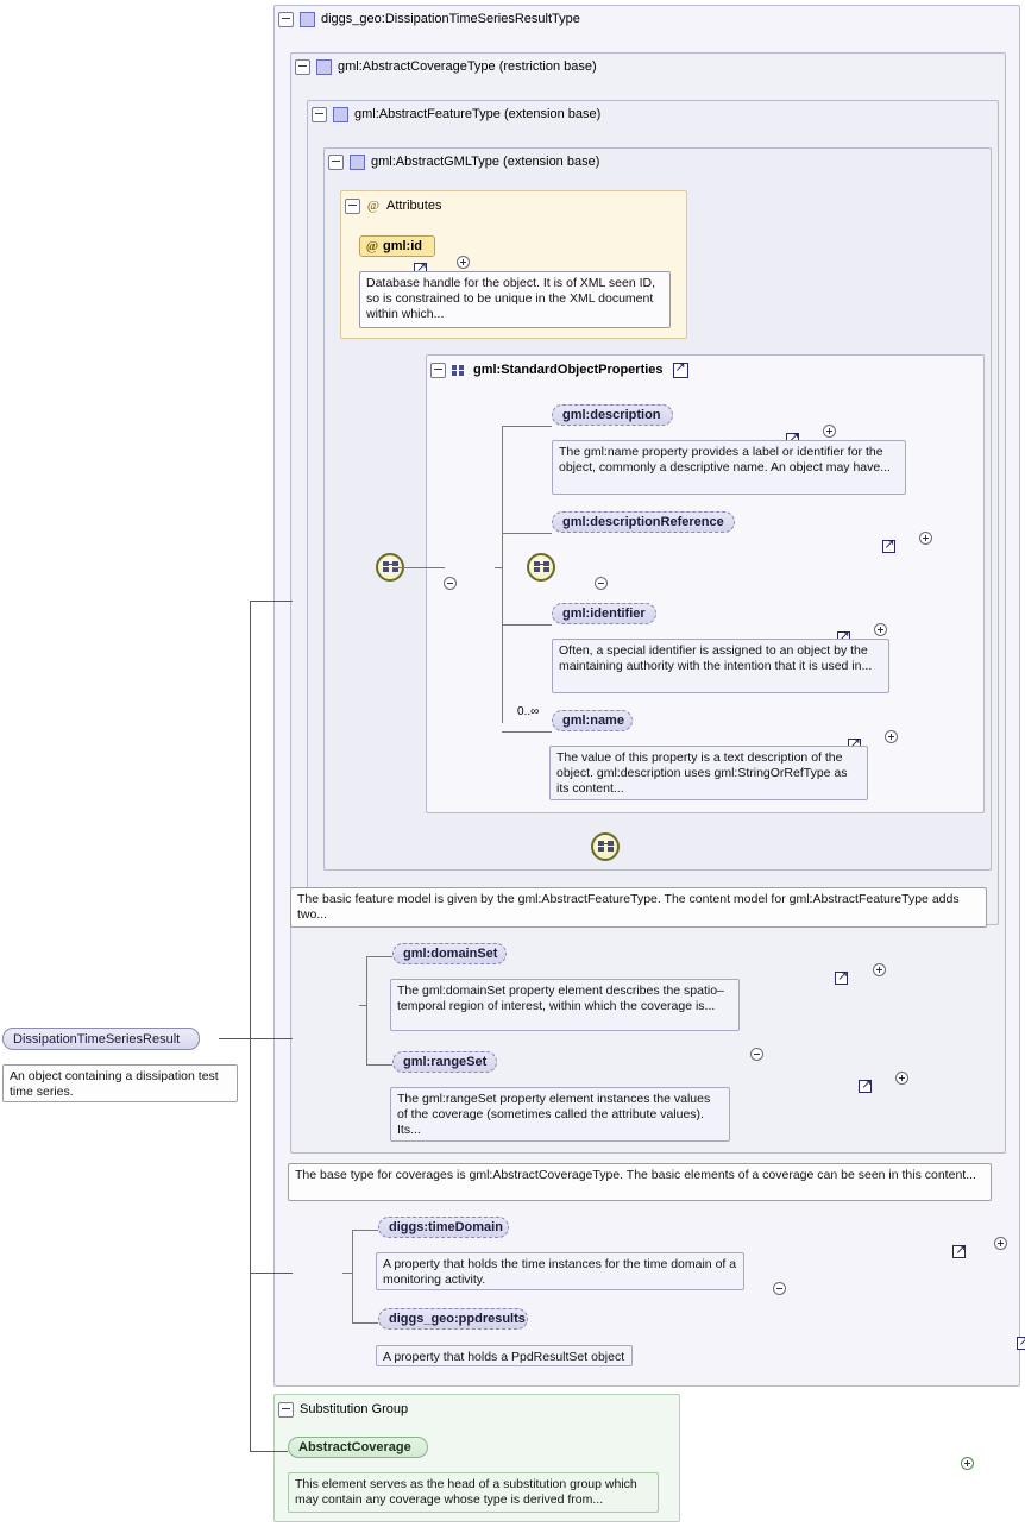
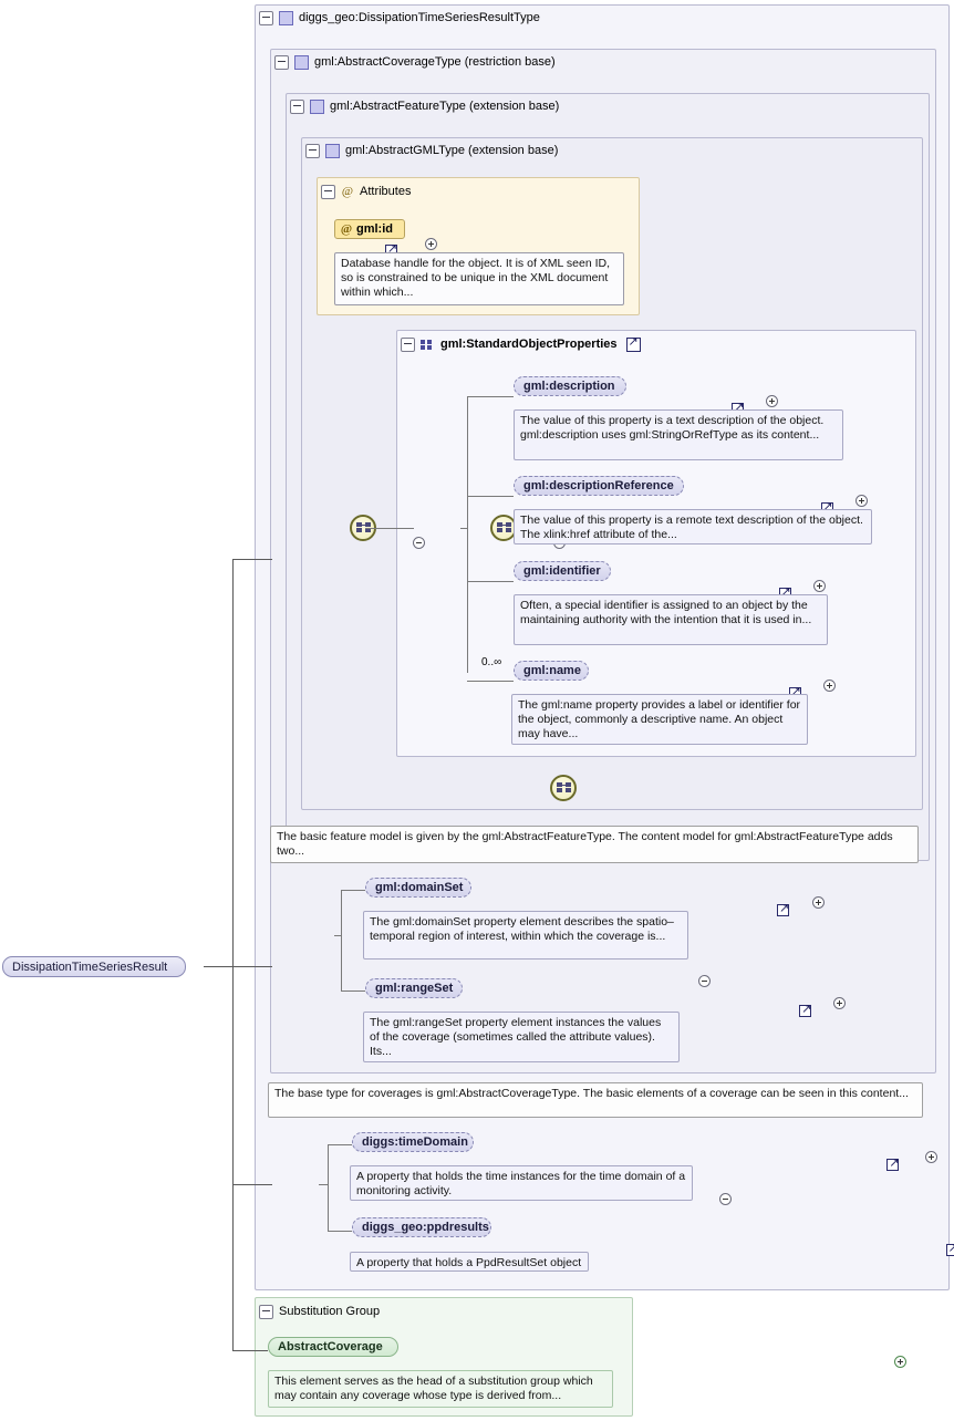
  diggs_geo:DissipationTimeSeriesResultType
  gml:AbstractCoverageType (restriction base)
  gml:AbstractFeatureType (extension base)
  gml:AbstractGMLType (extension base)
  @
  Attributes
  gml:StandardObjectProperties
  Substitution Group
  @
  gml:id
  Database handle for the object. It is of XML seen ID, so is constrained to be unique in the XML document within which...
  gml:description
- The gml:name property provides a label or identifier for the object, commonly a descriptive name. An object may have...
+ The value of this property is a text description of the object. gml:description uses gml:StringOrRefType as its content...
  gml:descriptionReference
+ The value of this property is a remote text description of the object. The xlink:href attribute of the...
  gml:identifier
  Often, a special identifier is assigned to an object by the maintaining authority with the intention that it is used in...
  0..∞
  gml:name
- The value of this property is a text description of the object. gml:description uses gml:StringOrRefType as its content...
+ The gml:name property provides a label or identifier for the object, commonly a descriptive name. An object may have...
  The basic feature model is given by the gml:AbstractFeatureType. The content model for gml:AbstractFeatureType adds two...
  gml:domainSet
  The gml:domainSet property element describes the spatio–temporal region of interest, within which the coverage is...
  gml:rangeSet
  The gml:rangeSet property element instances the values of the coverage (sometimes called the attribute values). Its...
  The base type for coverages is gml:AbstractCoverageType. The basic elements of a coverage can be seen in this content...
  diggs:timeDomain
  A property that holds the time instances for the time domain of a monitoring activity.
  diggs_geo:ppdresults
  A property that holds a PpdResultSet object
  AbstractCoverage
  This element serves as the head of a substitution group which may contain any coverage whose type is derived from...
  DissipationTimeSeriesResult
- An object containing a dissipation test time series.
